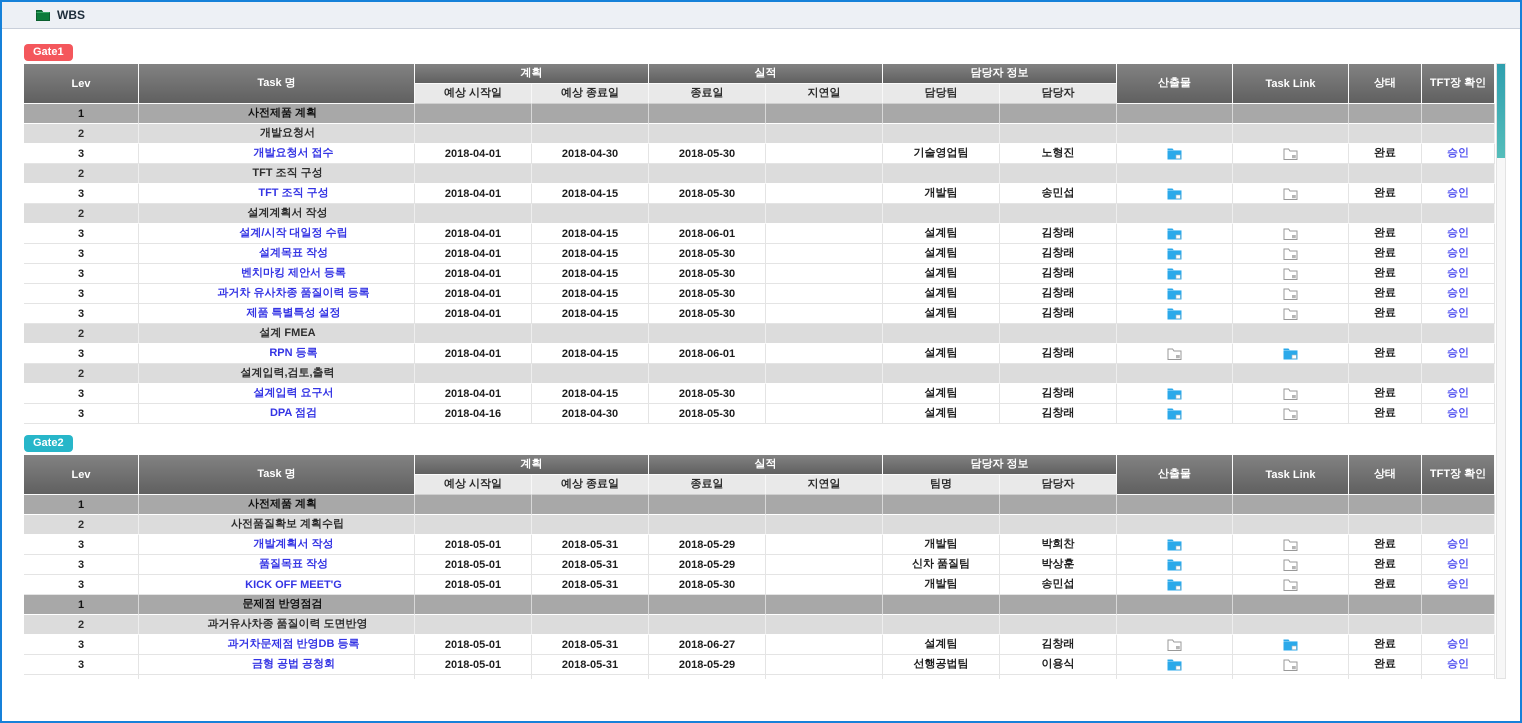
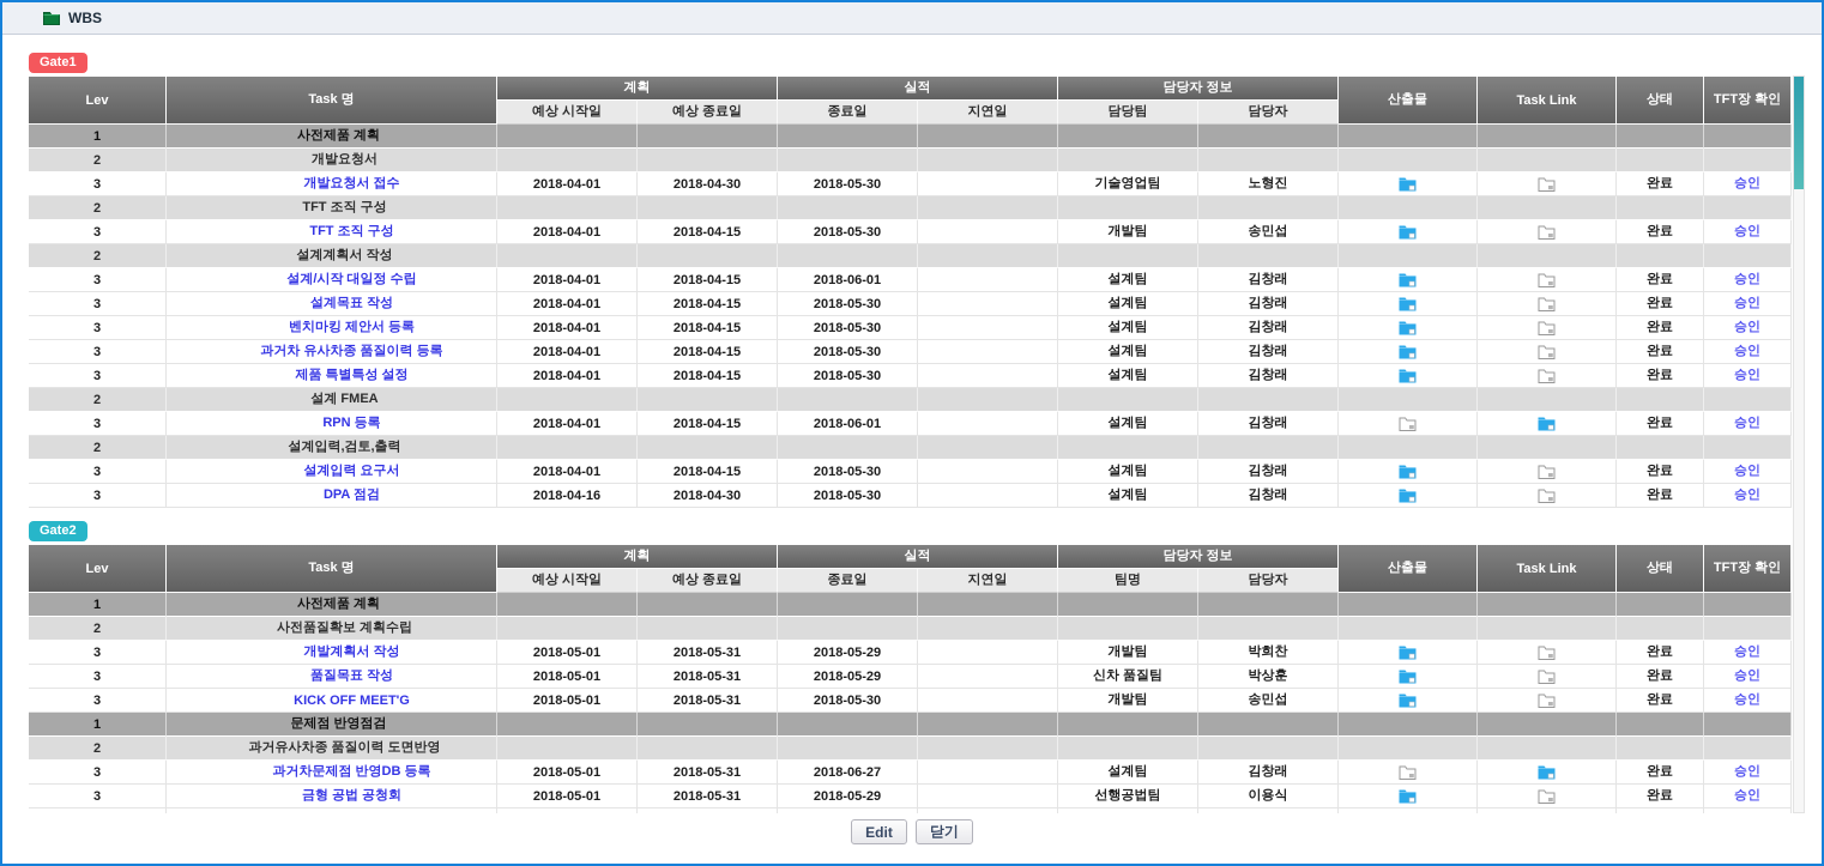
  WBS
  Gate1
  Lev	Task 명	계획	실적	담당자 정보	산출물	Task Link	상태	TFT장 확인
  예상 시작일	예상 종료일	종료일	지연일	담당팀	담당자
  1	사전제품 계획
  2	개발요청서
  3	개발요청서 접수	2018-04-01	2018-04-30	2018-05-30		기술영업팀	노형진			완료	승인
  2	TFT 조직 구성
  3	TFT 조직 구성	2018-04-01	2018-04-15	2018-05-30		개발팀	송민섭			완료	승인
  2	설계계획서 작성
  3	설계/시작 대일정 수립	2018-04-01	2018-04-15	2018-06-01		설계팀	김창래			완료	승인
  3	설계목표 작성	2018-04-01	2018-04-15	2018-05-30		설계팀	김창래			완료	승인
  3	벤치마킹 제안서 등록	2018-04-01	2018-04-15	2018-05-30		설계팀	김창래			완료	승인
  3	과거차 유사차종 품질이력 등록	2018-04-01	2018-04-15	2018-05-30		설계팀	김창래			완료	승인
  3	제품 특별특성 설정	2018-04-01	2018-04-15	2018-05-30		설계팀	김창래			완료	승인
  2	설계 FMEA
  3	RPN 등록	2018-04-01	2018-04-15	2018-06-01		설계팀	김창래			완료	승인
  2	설계입력,검토,출력
  3	설계입력 요구서	2018-04-01	2018-04-15	2018-05-30		설계팀	김창래			완료	승인
  3	DPA 점검	2018-04-16	2018-04-30	2018-05-30		설계팀	김창래			완료	승인
  Gate2
  Lev	Task 명	계획	실적	담당자 정보	산출물	Task Link	상태	TFT장 확인
  예상 시작일	예상 종료일	종료일	지연일	팀명	담당자
  1	사전제품 계획
  2	사전품질확보 계획수립
  3	개발계획서 작성	2018-05-01	2018-05-31	2018-05-29		개발팀	박희찬			완료	승인
  3	품질목표 작성	2018-05-01	2018-05-31	2018-05-29		신차 품질팀	박상훈			완료	승인
  3	KICK OFF MEET'G	2018-05-01	2018-05-31	2018-05-30		개발팀	송민섭			완료	승인
  1	문제점 반영점검
  2	과거유사차종 품질이력 도면반영
  3	과거차문제점 반영DB 등록	2018-05-01	2018-05-31	2018-06-27		설계팀	김창래			완료	승인
  3	금형 공법 공청회	2018-05-01	2018-05-31	2018-05-29		선행공법팀	이용식			완료	승인
+ Edit
+ 닫기
